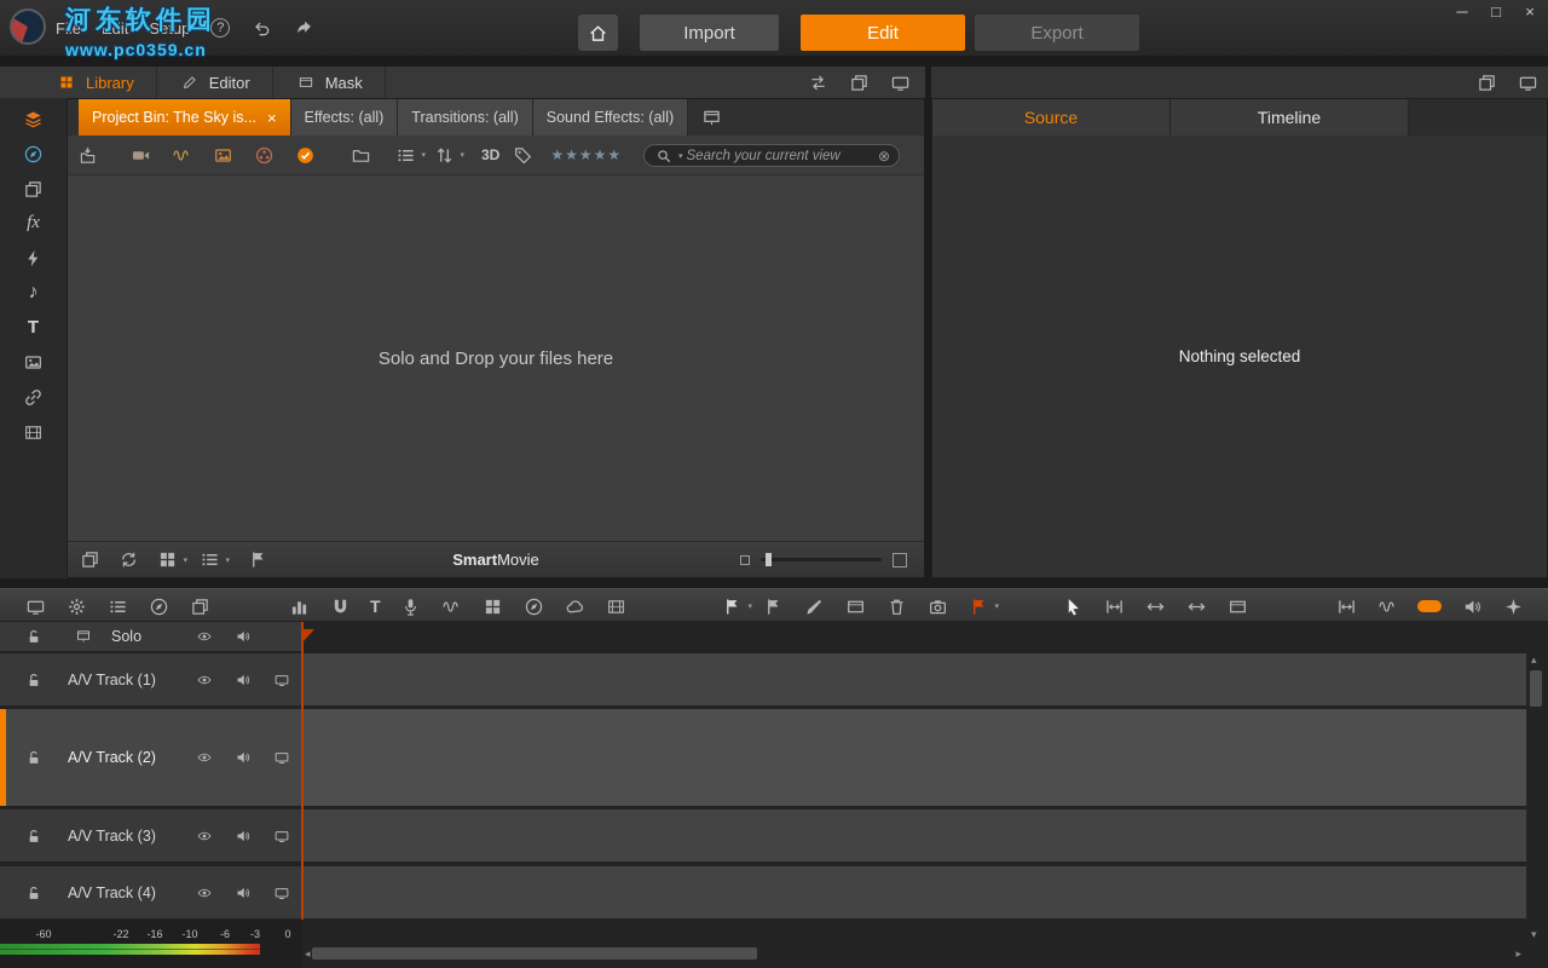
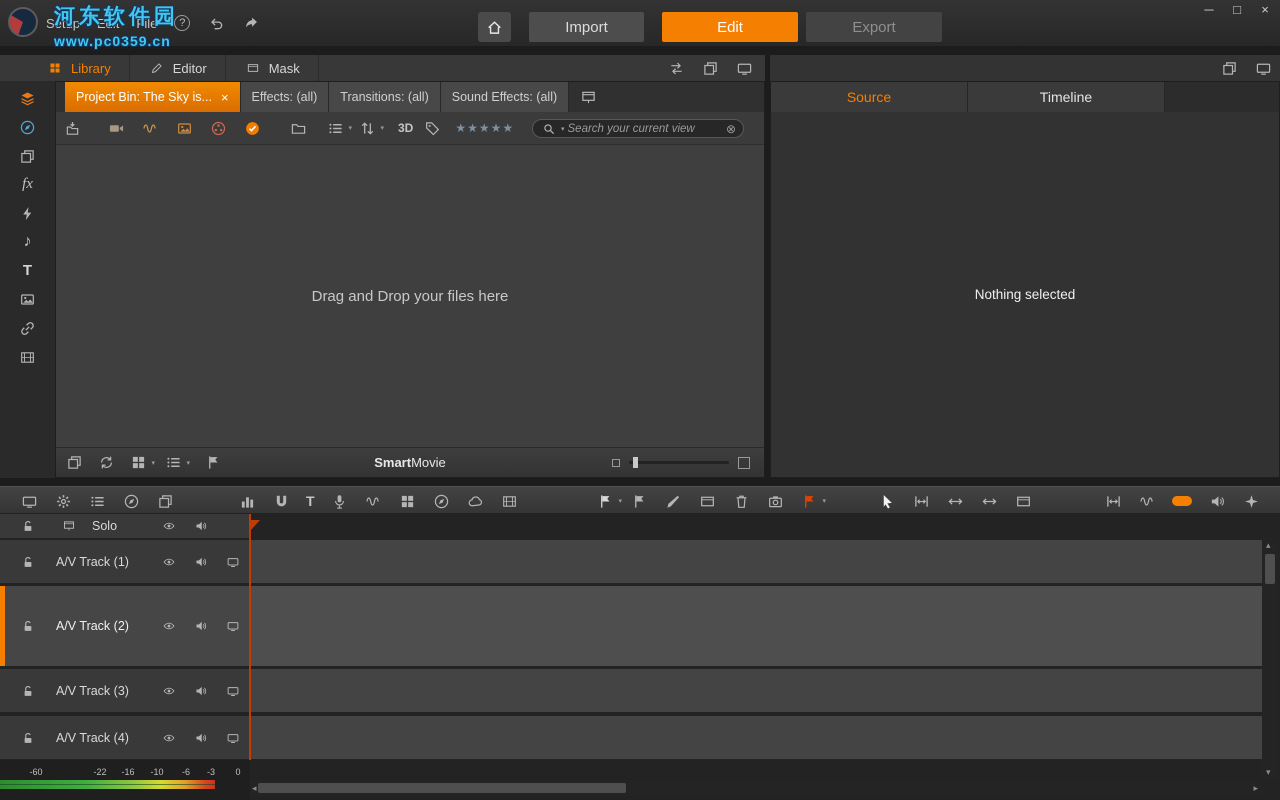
- File
+ Setup
  Edit
- Setup
+ File
  ?
  Import
  Edit
  Export
  ─
  □
  ×
  河东软件园
  www.pc0359.cn
  Library
  Editor
  Mask
  fx
  ♪
  T
  Project Bin: The Sky is...
  ×
  Effects: (all)
  Transitions: (all)
  Sound Effects: (all)
  3D
  ★★★★★
  Search your current view
  ⊗
- Solo and Drop your files here
+ Drag and Drop your files here
  SmartMovie
  Source
  Timeline
  Nothing selected
  T
  Solo
  A/V Track (1)
  A/V Track (2)
  A/V Track (3)
  A/V Track (4)
  -60
  -22
  -16
  -10
  -6
  -3
  0
  ◂
  ▸
  ▴
  ▾
